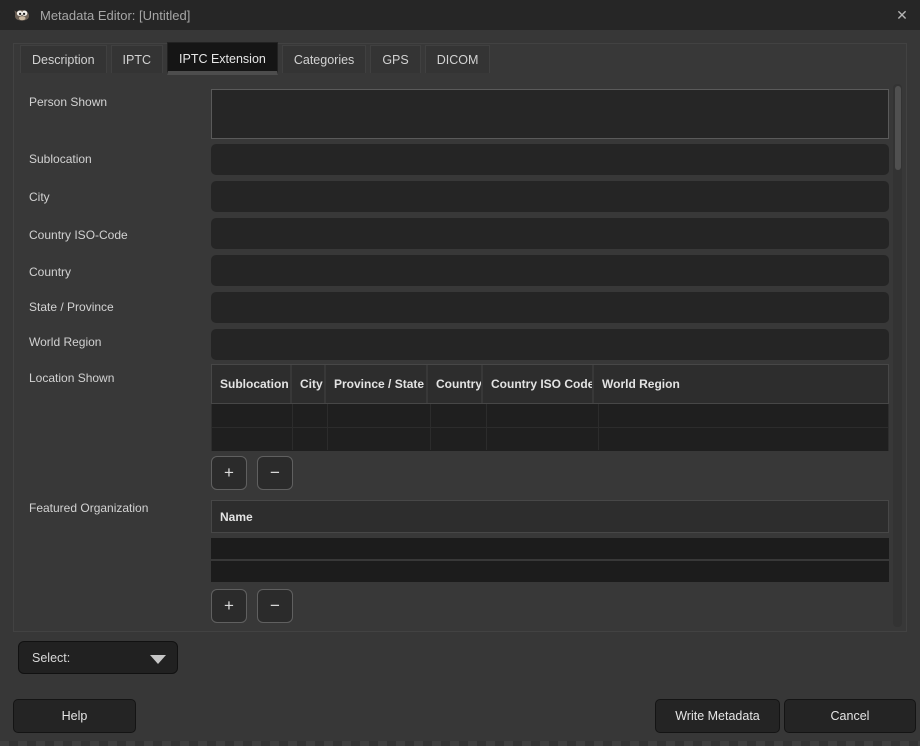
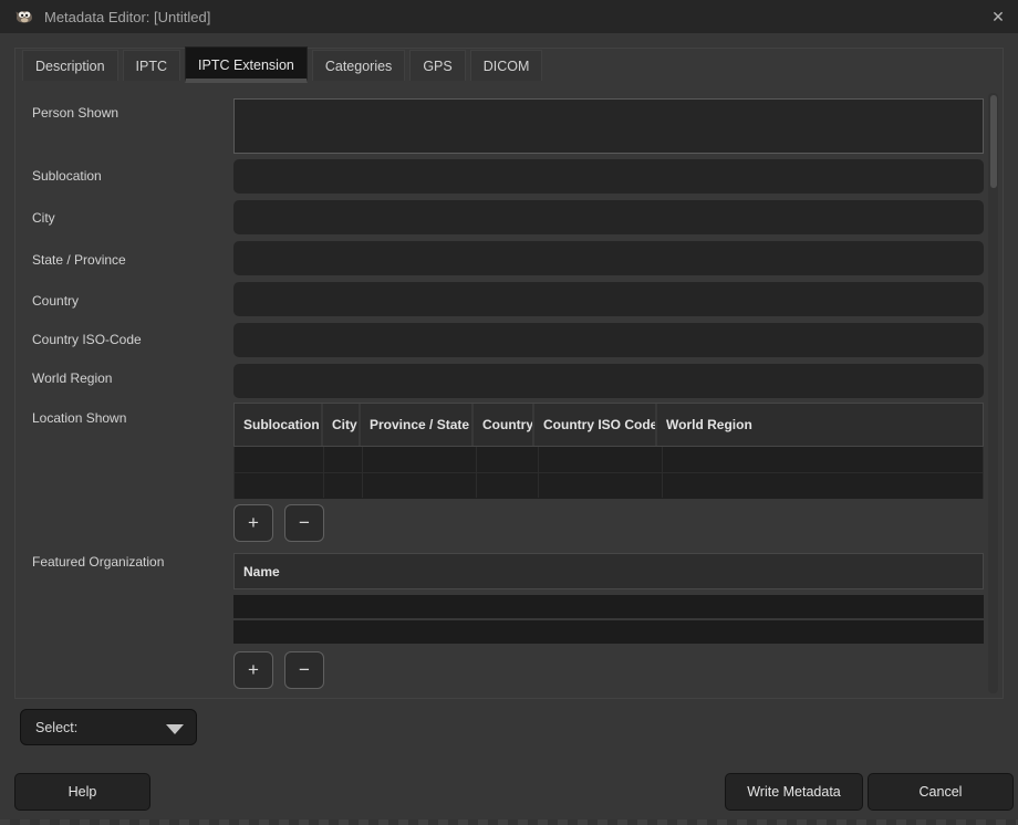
  Metadata Editor: [Untitled]
  ✕
  Description
  IPTC
  IPTC Extension
  Categories
  GPS
  DICOM
  Person Shown
  Sublocation
  City
- Country ISO-Code
+ State / Province
  Country
- State / Province
+ Country ISO-Code
  World Region
  Location Shown
  Featured Organization
  Sublocation
  City
  Province / State
  Country
  Country ISO Code
  World Region
  +
  −
  Name
  +
  −
  Select:
  Help
  Write Metadata
  Cancel
